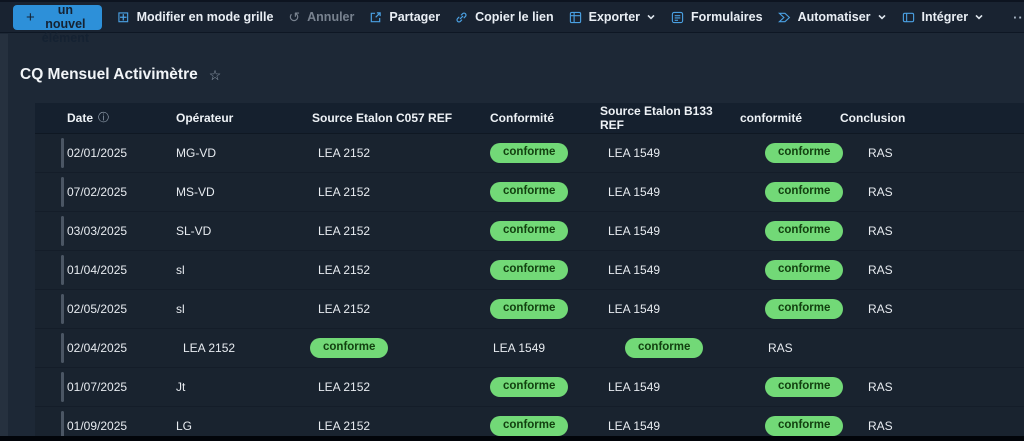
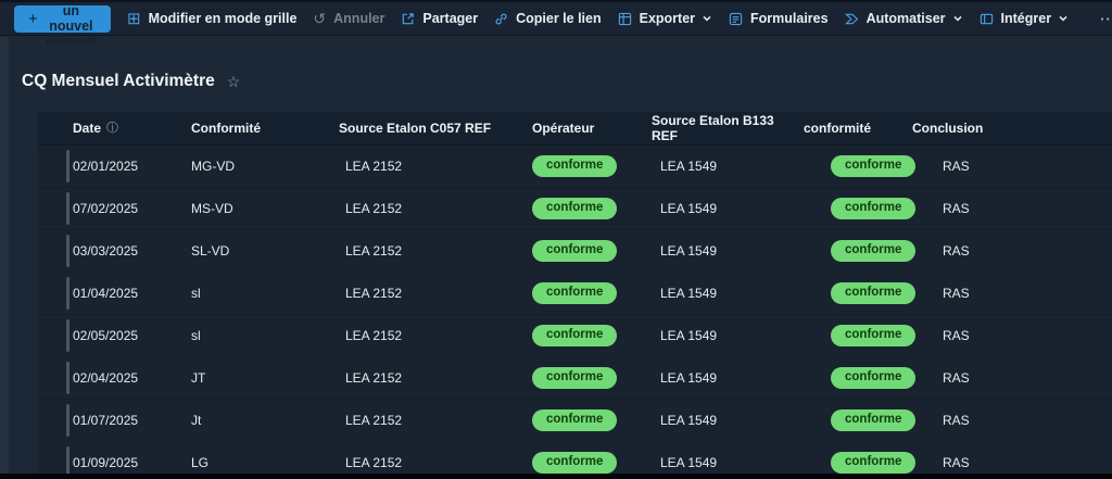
  +
  ⊞
  Modifier en mode grille
  ↺
  Annuler
  Partager
  Copier le lien
  Exporter
  Formulaires
  Automatiser
  Intégrer
  CQ Mensuel Activimètre
  ☆
  Date
  ⓘ
- Opérateur
+ Conformité
  Source Etalon C057 REF
- Conformité
+ Opérateur
  Source Etalon B133 REF
  conformité
  Conclusion
  02/01/2025
  MG-VD
  LEA 2152
  conforme
  LEA 1549
  conforme
  RAS
  07/02/2025
  MS-VD
  LEA 2152
  conforme
  LEA 1549
  conforme
  RAS
  03/03/2025
  SL-VD
  LEA 2152
  conforme
  LEA 1549
  conforme
  RAS
  01/04/2025
  sl
  LEA 2152
  conforme
  LEA 1549
  conforme
  RAS
  02/05/2025
  sl
  LEA 2152
  conforme
  LEA 1549
  conforme
  RAS
  02/04/2025
+ JT
  LEA 2152
  conforme
  LEA 1549
  conforme
  RAS
  01/07/2025
  Jt
  LEA 2152
  conforme
  LEA 1549
  conforme
  RAS
  01/09/2025
  LG
  LEA 2152
  conforme
  LEA 1549
  conforme
  RAS
